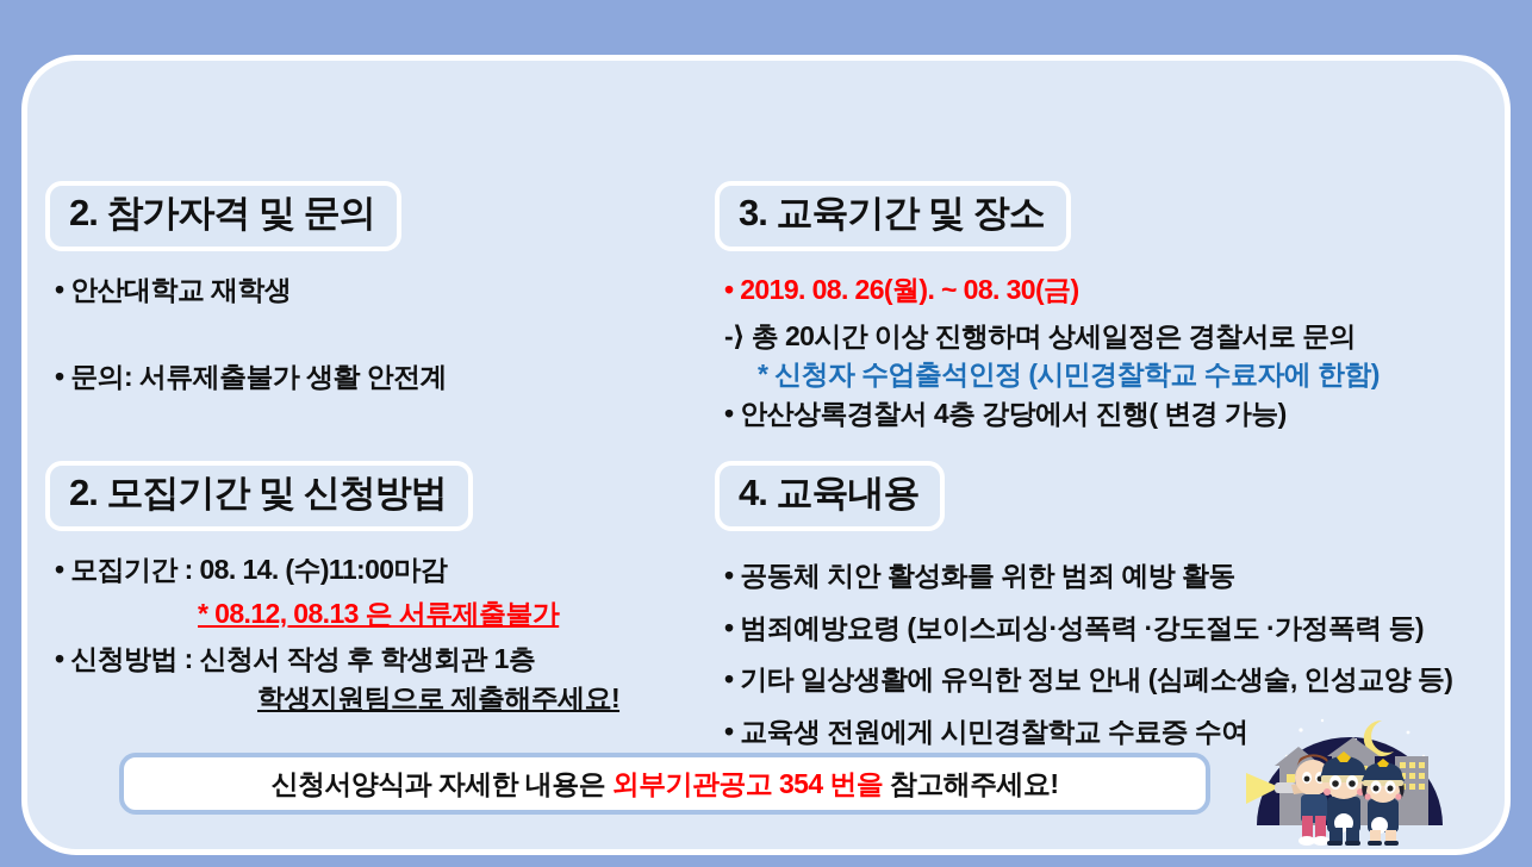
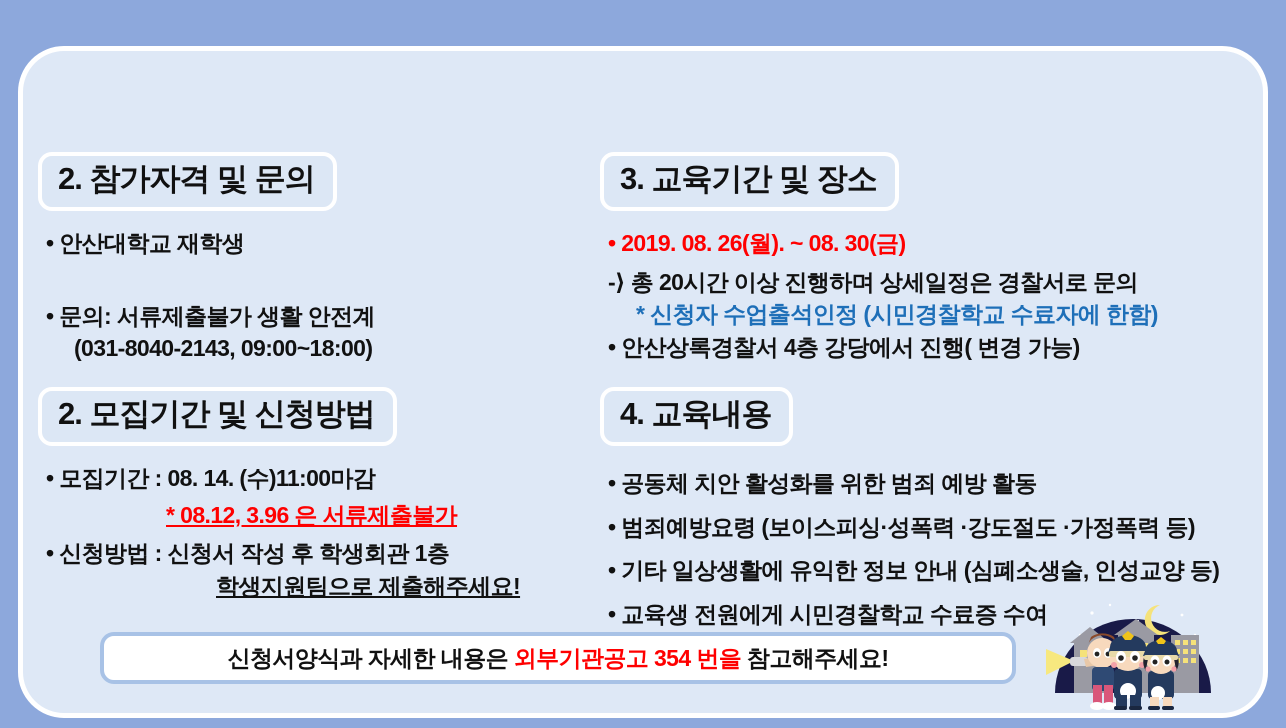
  2. 참가자격 및 문의
  • 안산대학교 재학생
  • 문의: 서류제출불가 생활 안전계
+ (031-8040-2143, 09:00~18:00)
  2. 모집기간 및 신청방법
  • 모집기간 : 08. 14. (수)11:00마감
- * 08.12, 08.13 은 서류제출불가
+ * 08.12, 3.96 은 서류제출불가
  • 신청방법 : 신청서 작성 후 학생회관 1층
  학생지원팀으로 제출해주세요!
  3. 교육기간 및 장소
  • 2019. 08. 26(월). ~ 08. 30(금)
  -⟩ 총 20시간 이상 진행하며 상세일정은 경찰서로 문의
  * 신청자 수업출석인정 (시민경찰학교 수료자에 한함)
  • 안산상록경찰서 4층 강당에서 진행( 변경 가능)
  4. 교육내용
  • 공동체 치안 활성화를 위한 범죄 예방 활동
  • 범죄예방요령 (보이스피싱·성폭력 ·강도절도 ·가정폭력 등)
  • 기타 일상생활에 유익한 정보 안내 (심폐소생술, 인성교양 등)
  • 교육생 전원에게 시민경찰학교 수료증 수여
  신청서양식과 자세한 내용은 외부기관공고 354 번을 참고해주세요!
